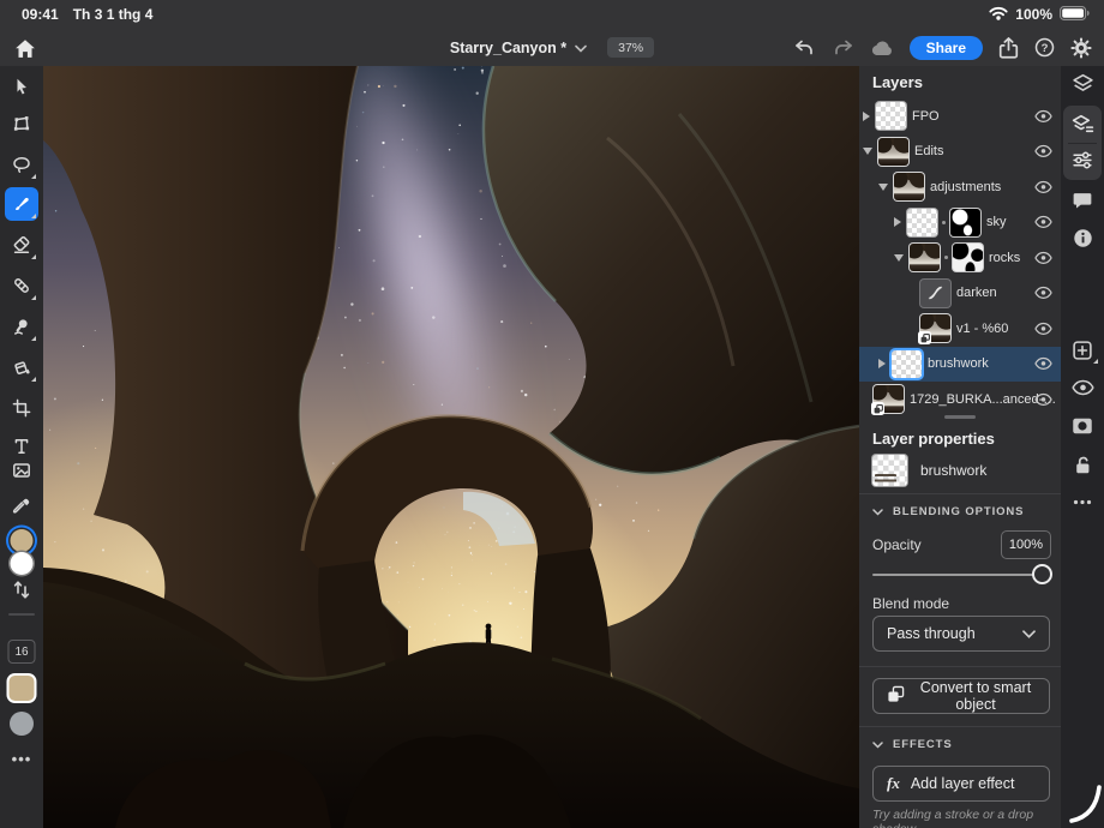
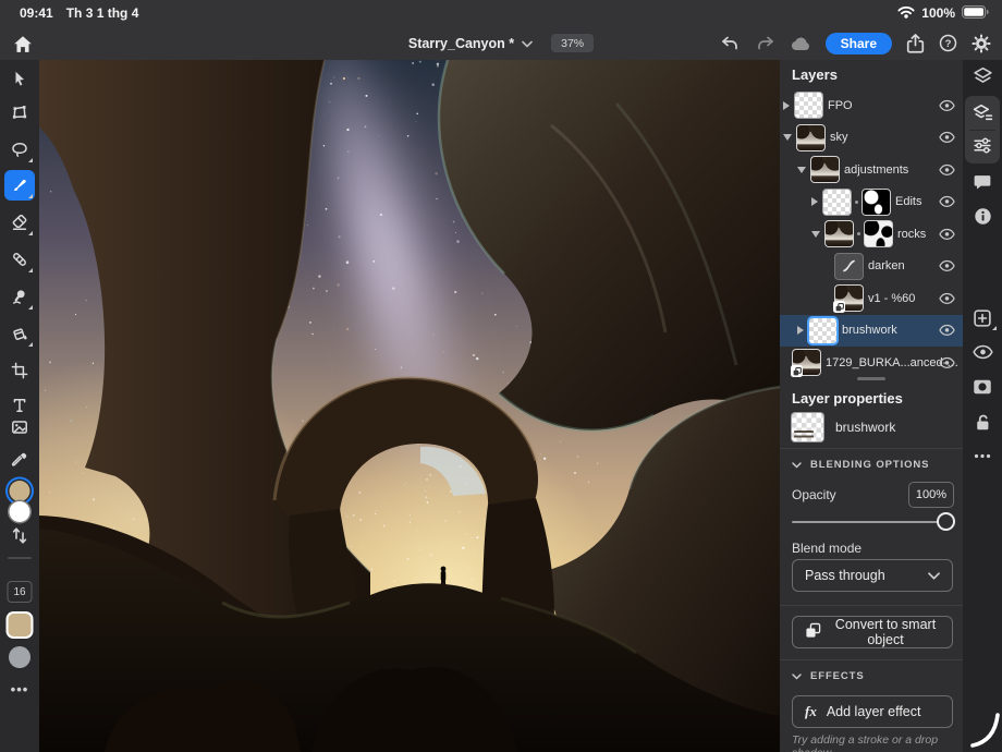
  09:41
  Th 3 1 thg 4
  100%
  Starry_Canyon *
  37%
  Share
  ?
  16
  •••
  Layers
  FPO
- Edits
+ sky
  adjustments
- sky
+ Edits
  rocks
  darken
  v1 - %60
  brushwork
  1729_BURKA...ance-NR
  Layer properties
  brushwork
  BLENDING OPTIONS
  Opacity
  100%
  Blend mode
  Pass through
  Convert to smart object
  EFFECTS
  fx
  Add layer effect
  Try adding a stroke or a drop
